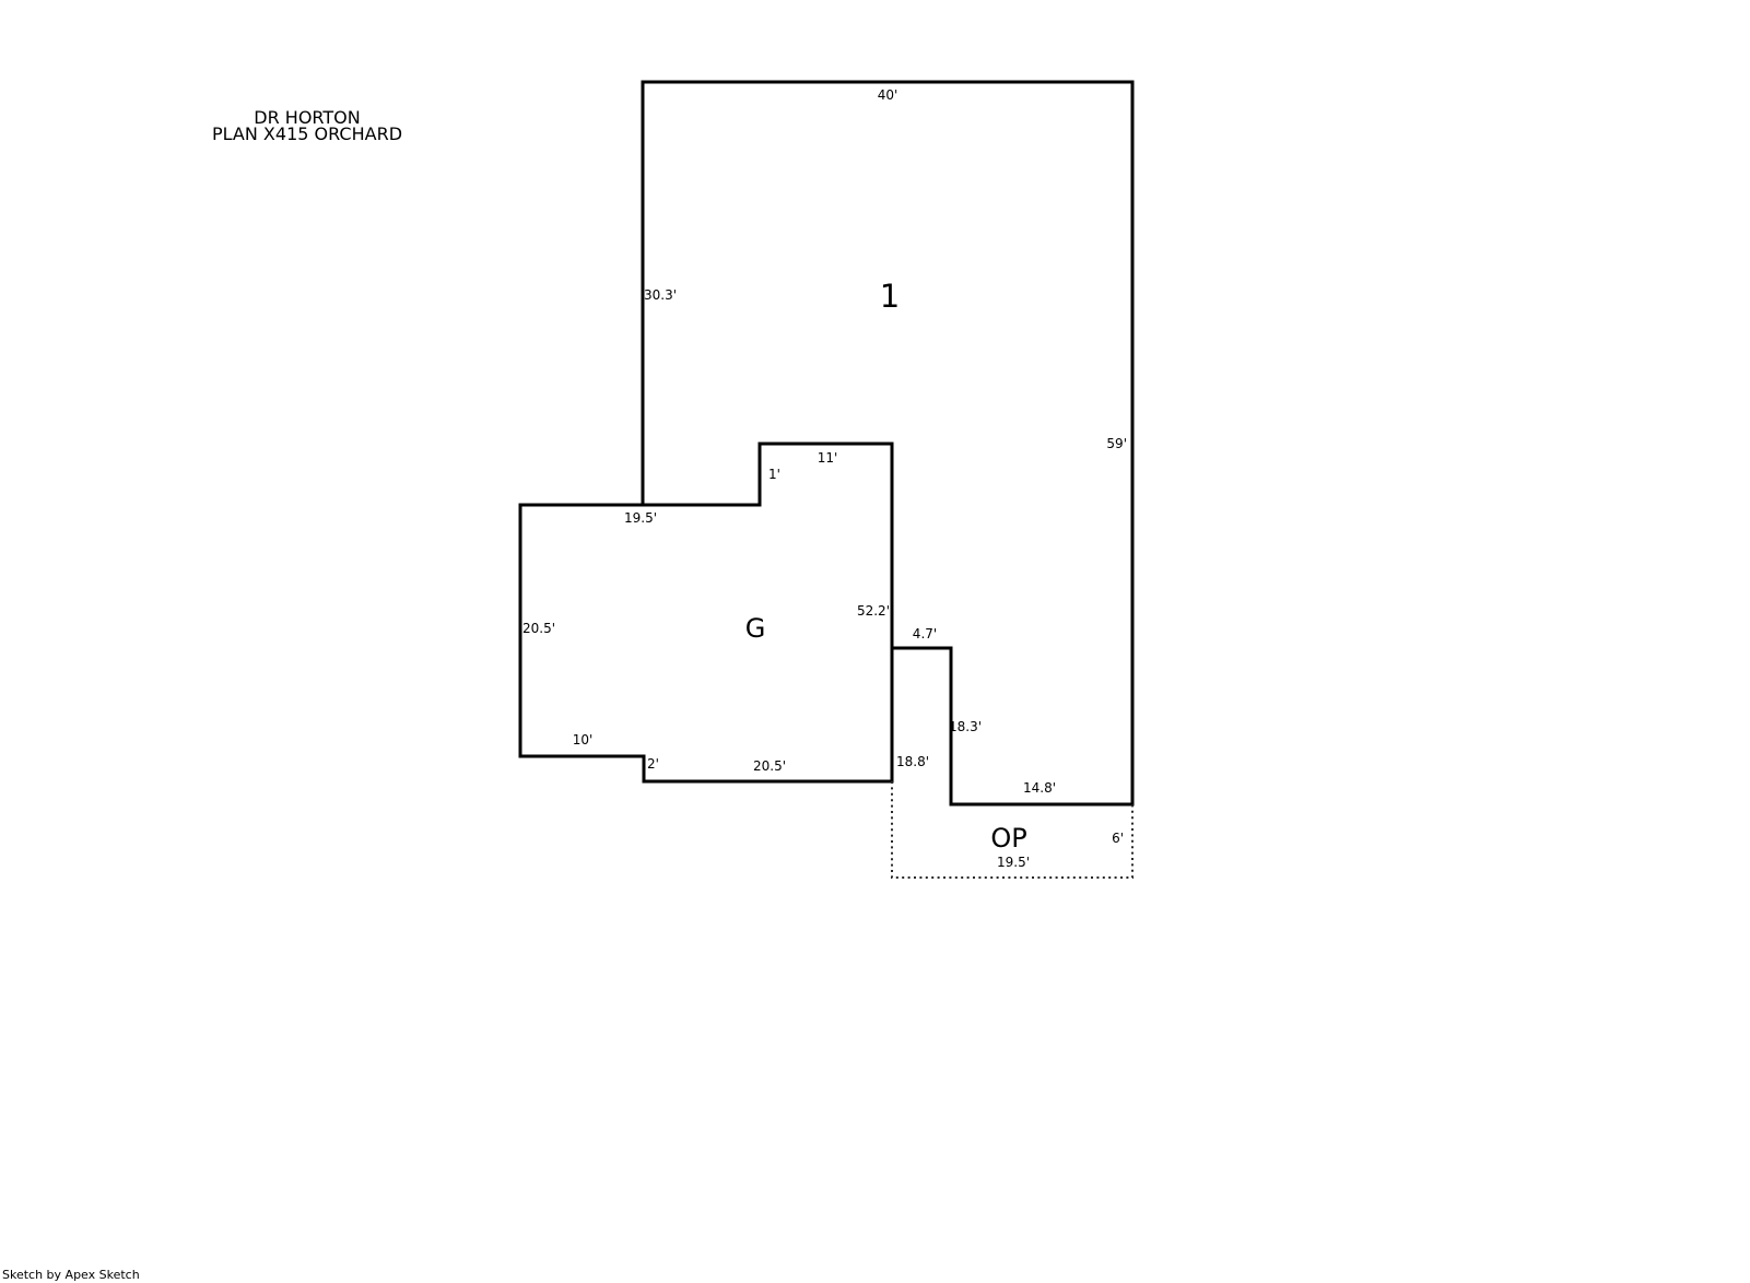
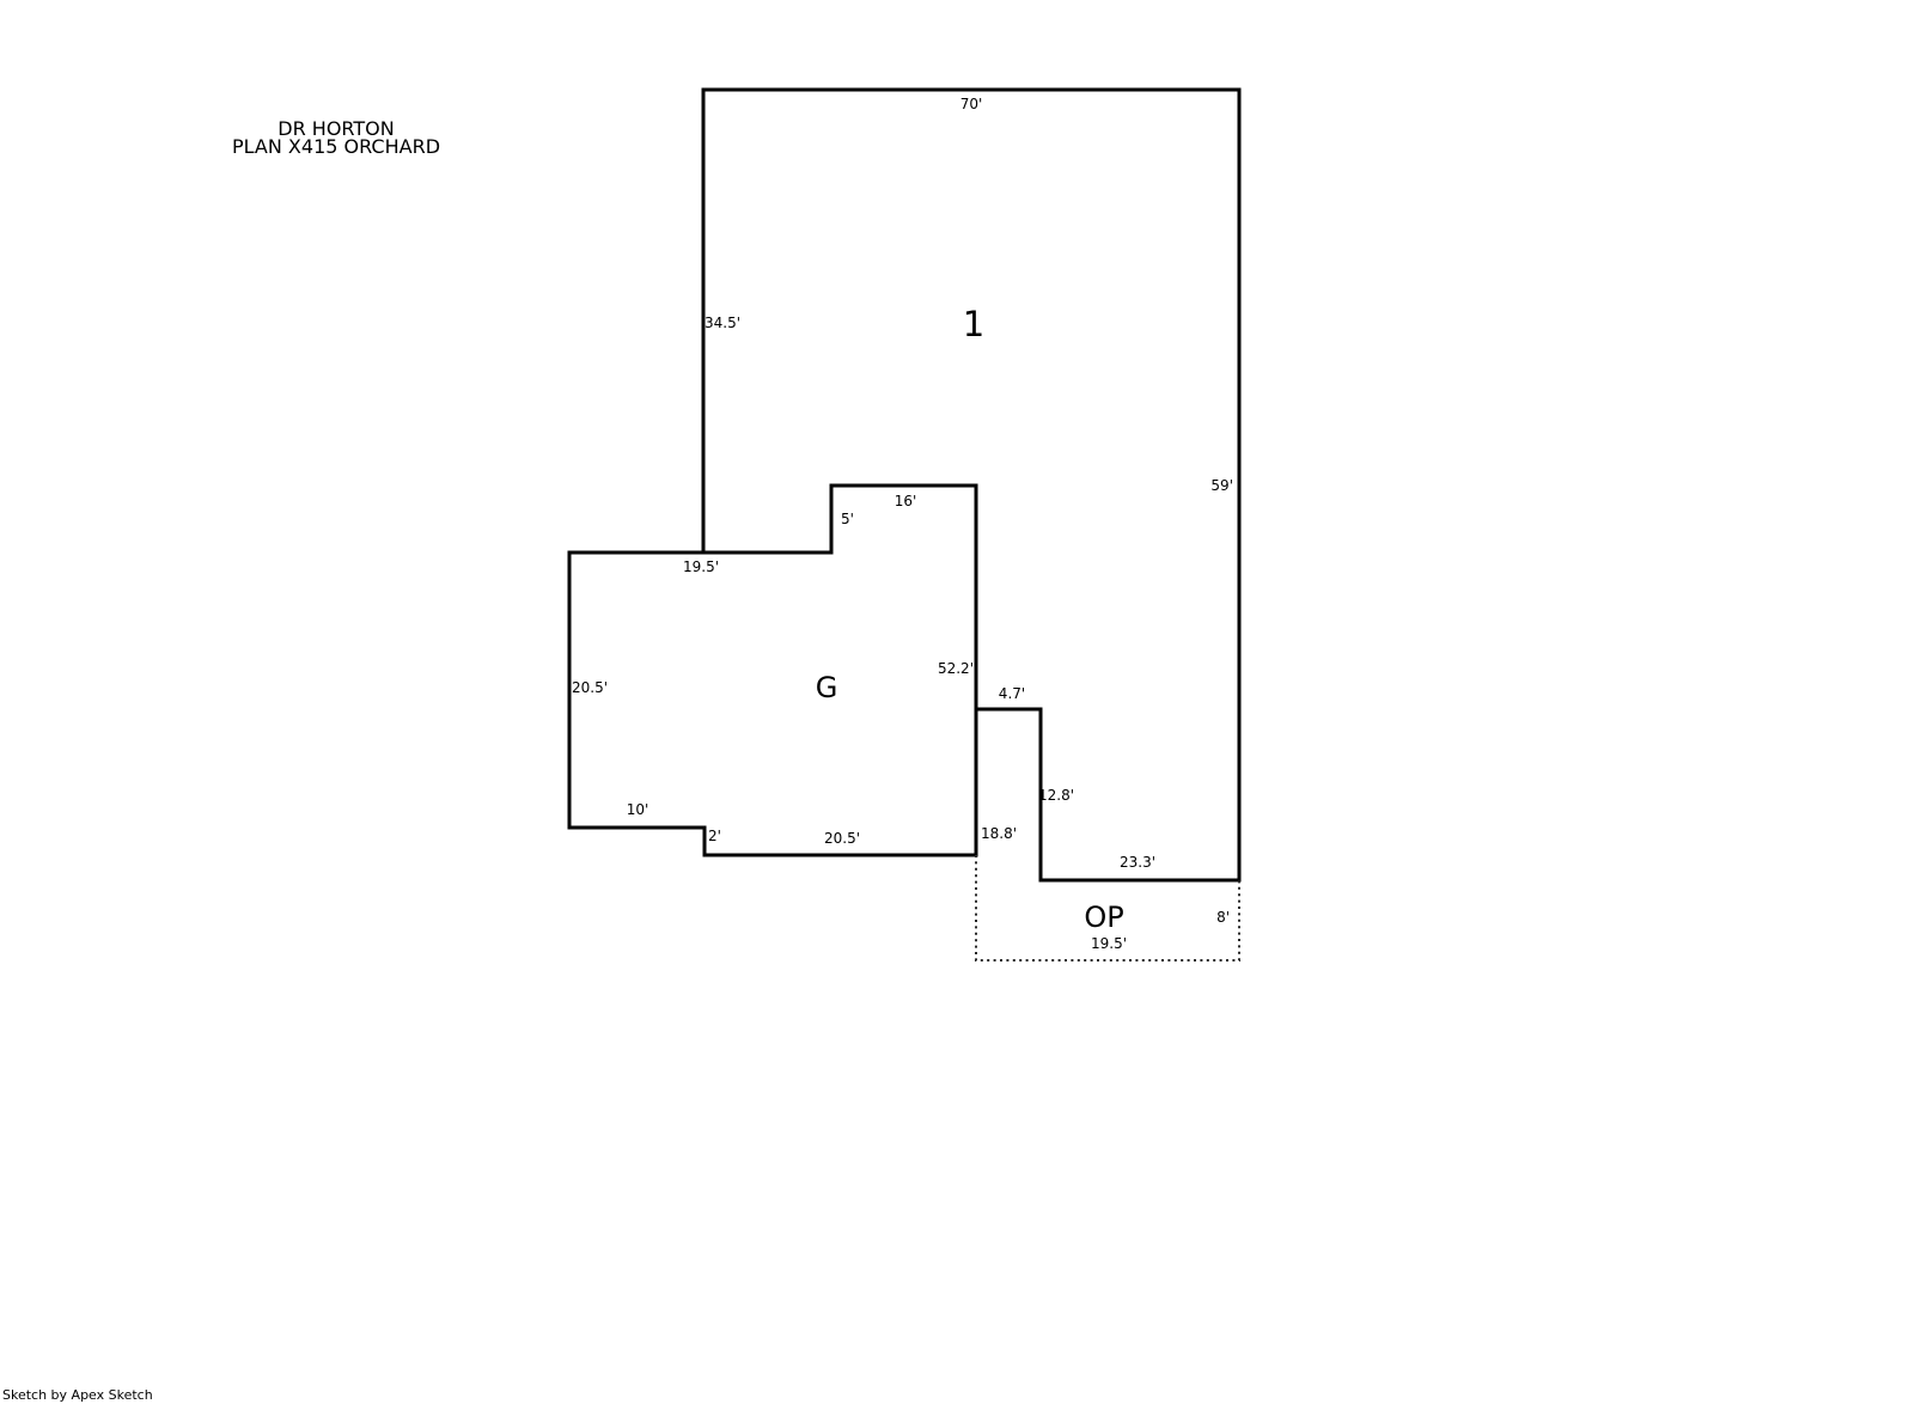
  DR HORTON
  PLAN X415 ORCHARD
  1
  G
  OP
- 40'
+ 70'
- 30.3'
+ 34.5'
  59'
- 11'
+ 16'
- 1'
+ 5'
  19.5'
  20.5'
  52.2'
  4.7'
- 18.3'
+ 12.8'
  18.8'
  10'
  2'
  20.5'
- 14.8'
+ 23.3'
- 6'
+ 8'
  19.5'
  Sketch by Apex Sketch
